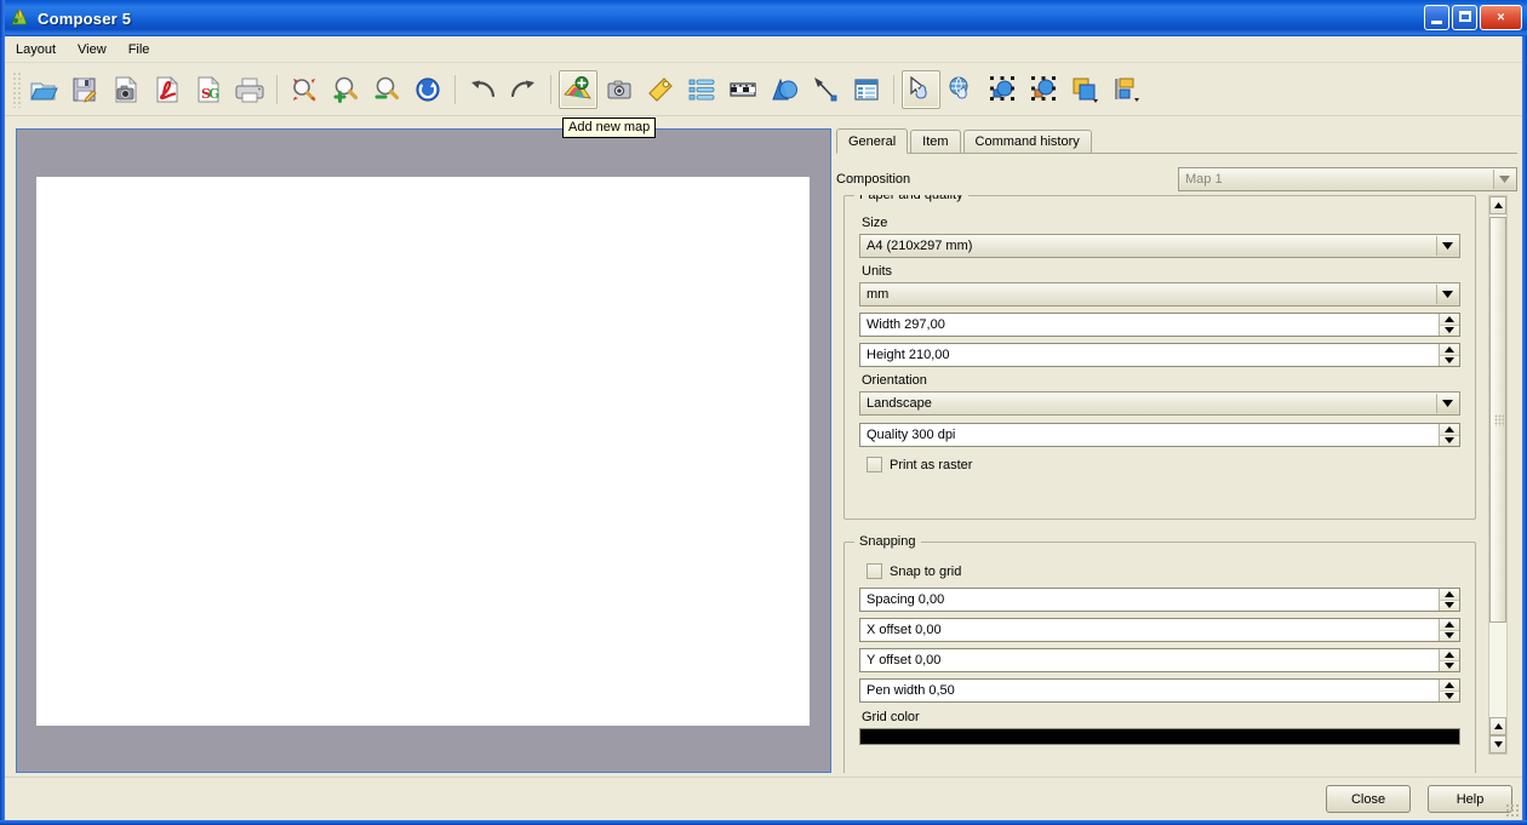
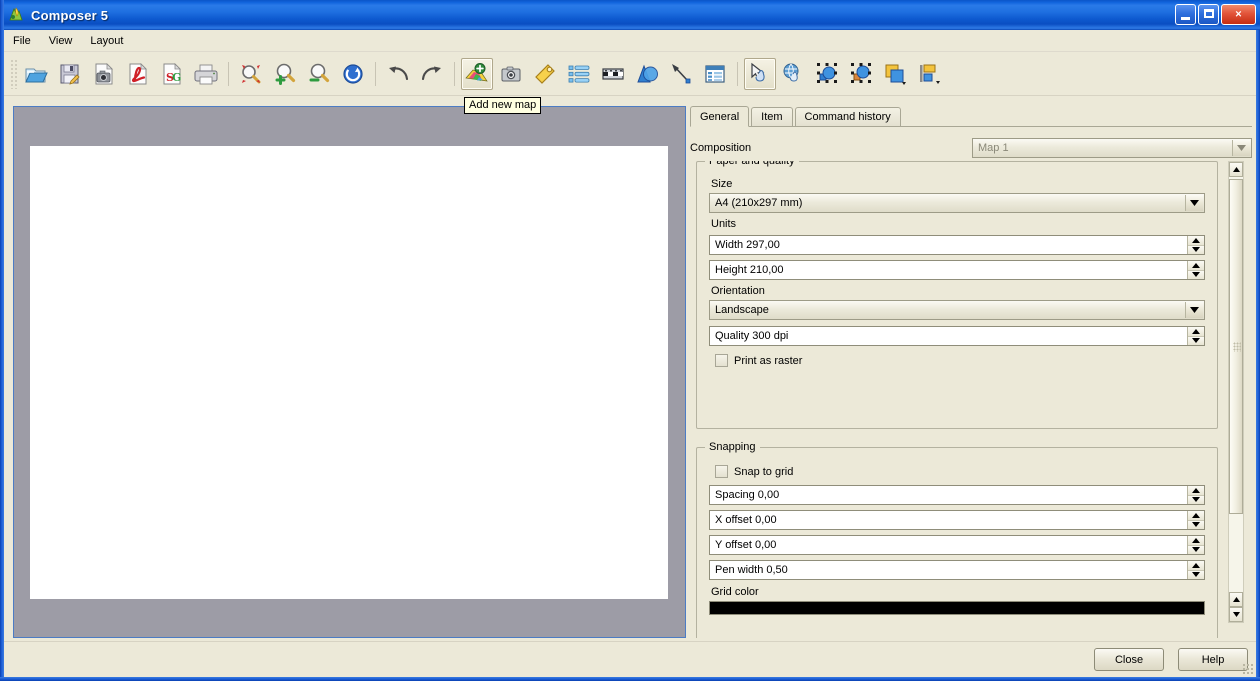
  Composer 5
  ×
- Layout
+ File
  View
- File
+ Layout
  S
  G
  Add new map
  General
  Item
  Command history
  Composition
  Map 1
  Paper and quality
  Size
  A4 (210x297 mm)
  Units
- mm
  Width 297,00
  Height 210,00
  Orientation
  Landscape
  Quality 300 dpi
  Print as raster
  Snapping
  Snap to grid
  Spacing 0,00
  X offset 0,00
  Y offset 0,00
  Pen width 0,50
  Grid color
  Close
  Help
